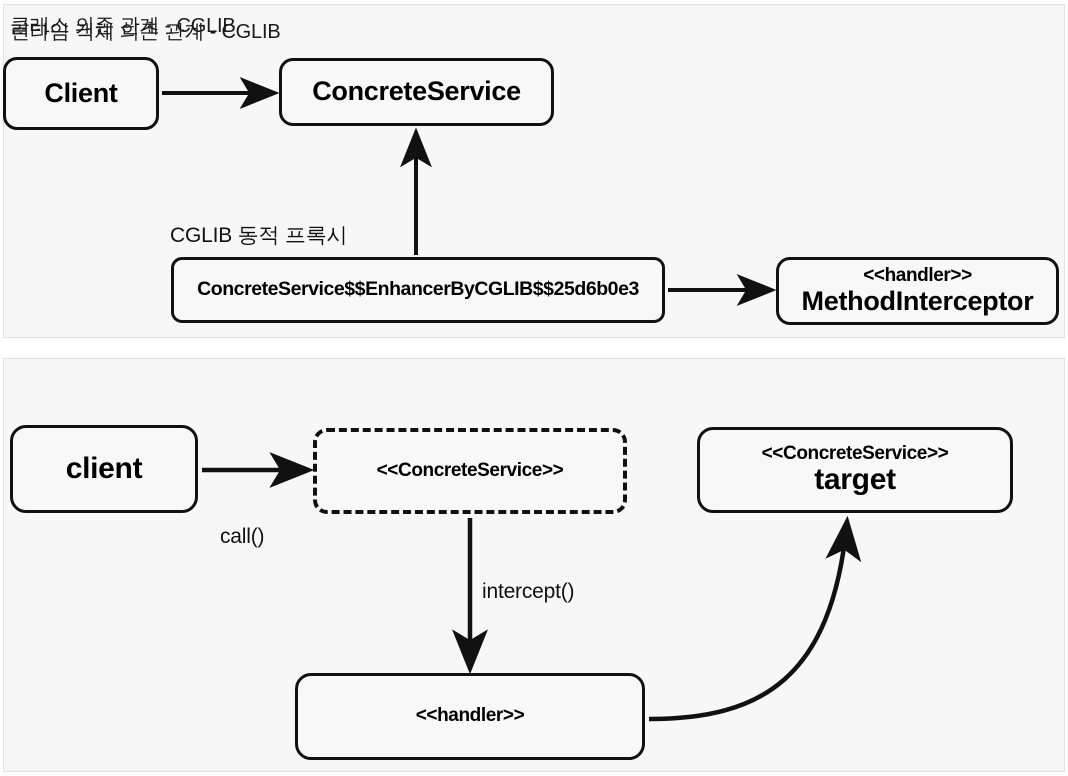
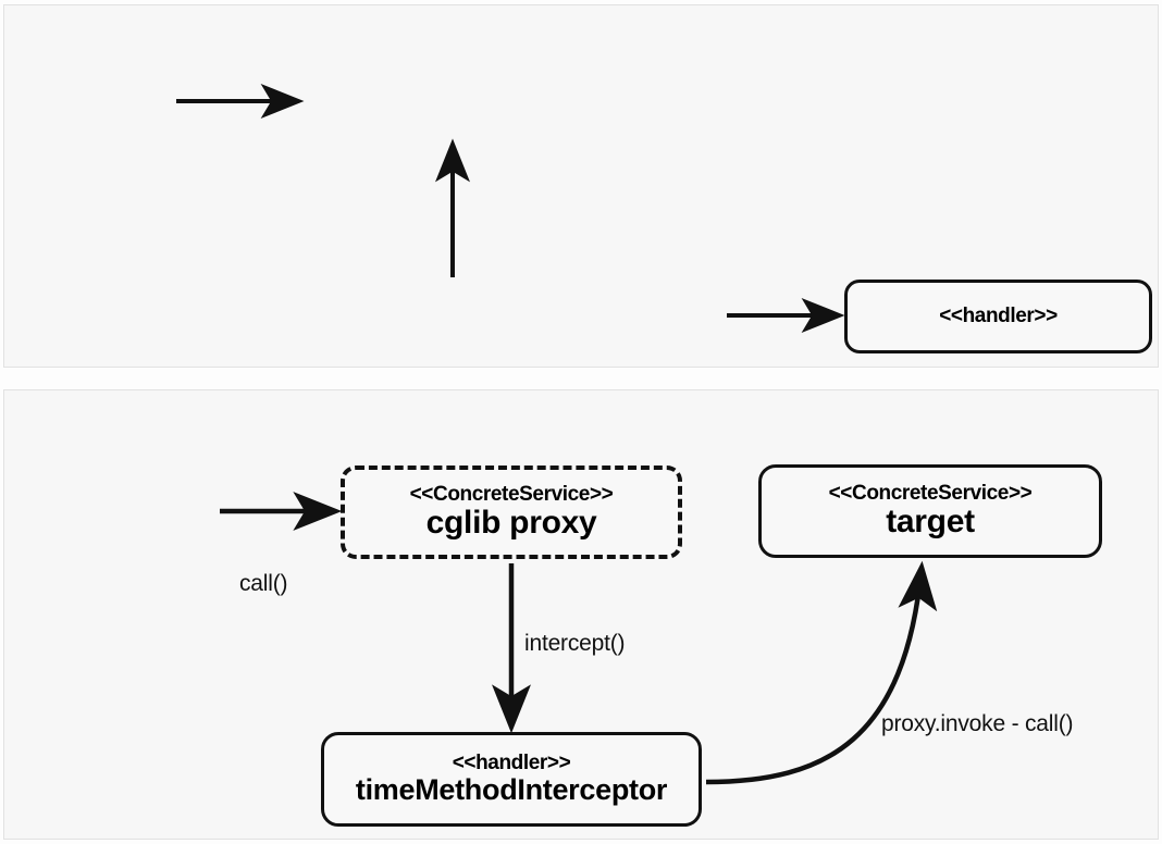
- 클래스 의존 관계 - CGLIB
- Client
- ConcreteService
- CGLIB 동적 프록시
- ConcreteService$$EnhancerByCGLIB$$25d6b0e3
  <<handler>>
- MethodInterceptor
- 런타임 객체 의존 관계 - CGLIB
- client
  <<ConcreteService>>
+ cglib proxy
  <<ConcreteService>>
  target
  <<handler>>
+ timeMethodInterceptor
  call()
  intercept()
+ proxy.invoke - call()
